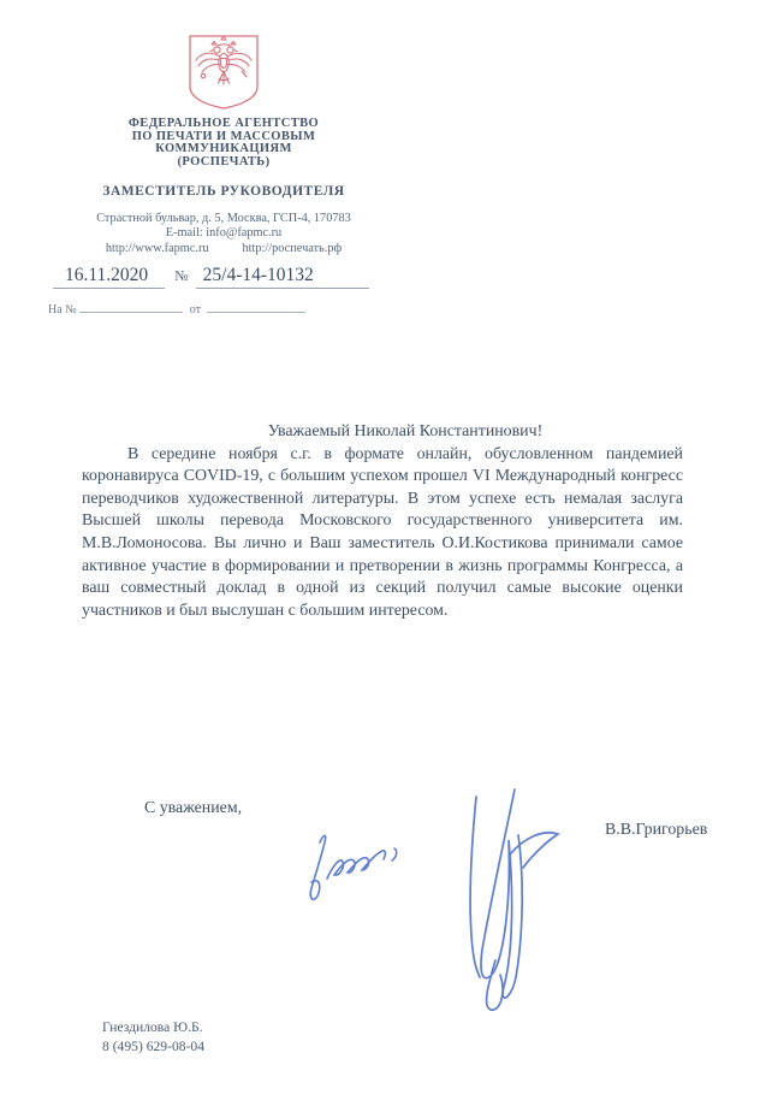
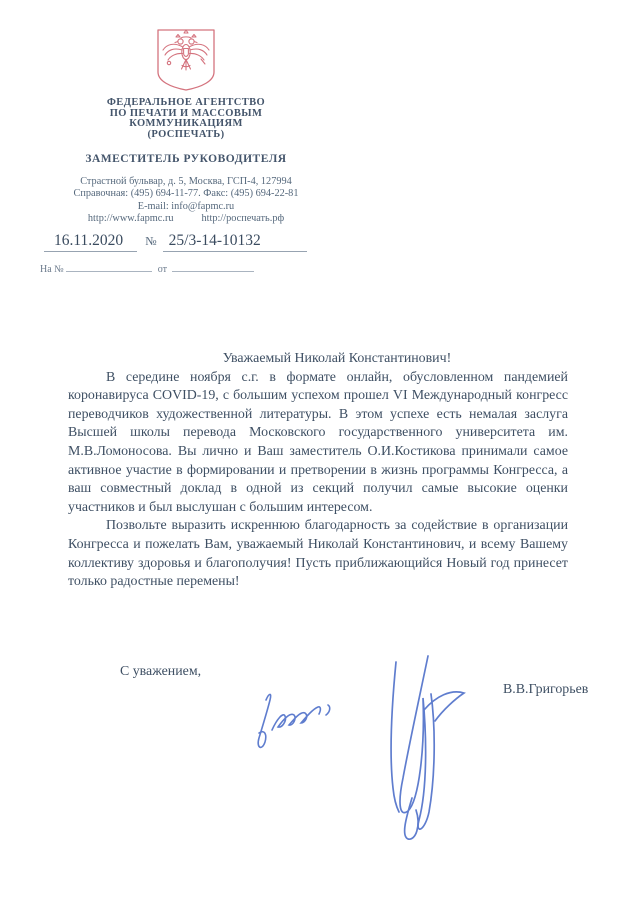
  ФЕДЕРАЛЬНОЕ АГЕНТСТВО
  ПО ПЕЧАТИ И МАССОВЫМ
  КОММУНИКАЦИЯМ
  (РОСПЕЧАТЬ)
  ЗАМЕСТИТЕЛЬ РУКОВОДИТЕЛЯ
- Страстной бульвар, д. 5, Москва, ГСП-4, 170783
+ Страстной бульвар, д. 5, Москва, ГСП-4, 127994
+ Справочная: (495) 694-11-77. Факс: (495) 694-22-81
  E-mail: info@fapmc.ru
  http://www.fapmc.ru
  http://роспечать.рф
  16.11.2020
  №
- 25/4-14-10132
+ 25/3-14-10132
  На №
  от
  Уважаемый Николай Константинович!
  В середине ноября с.г. в формате онлайн, обусловленном пандемией коронавируса COVID-19, с большим успехом прошел VI Международный конгресс переводчиков художественной литературы. В этом успехе есть немалая заслуга Высшей школы перевода Московского государственного университета им. М.В.Ломоносова. Вы лично и Ваш заместитель О.И.Костикова принимали самое активное участие в формировании и претворении в жизнь программы Конгресса, а ваш совместный доклад в одной из секций получил самые высокие оценки участников и был выслушан с большим интересом.
+ Позвольте выразить искреннюю благодарность за содействие в организации Конгресса и пожелать Вам, уважаемый Николай Константинович, и всему Вашему коллективу здоровья и благополучия! Пусть приближающийся Новый год принесет только радостные перемены!
  С уважением,
  В.В.Григорьев
- Гнездилова Ю.Б.
- 8 (495) 629-08-04
